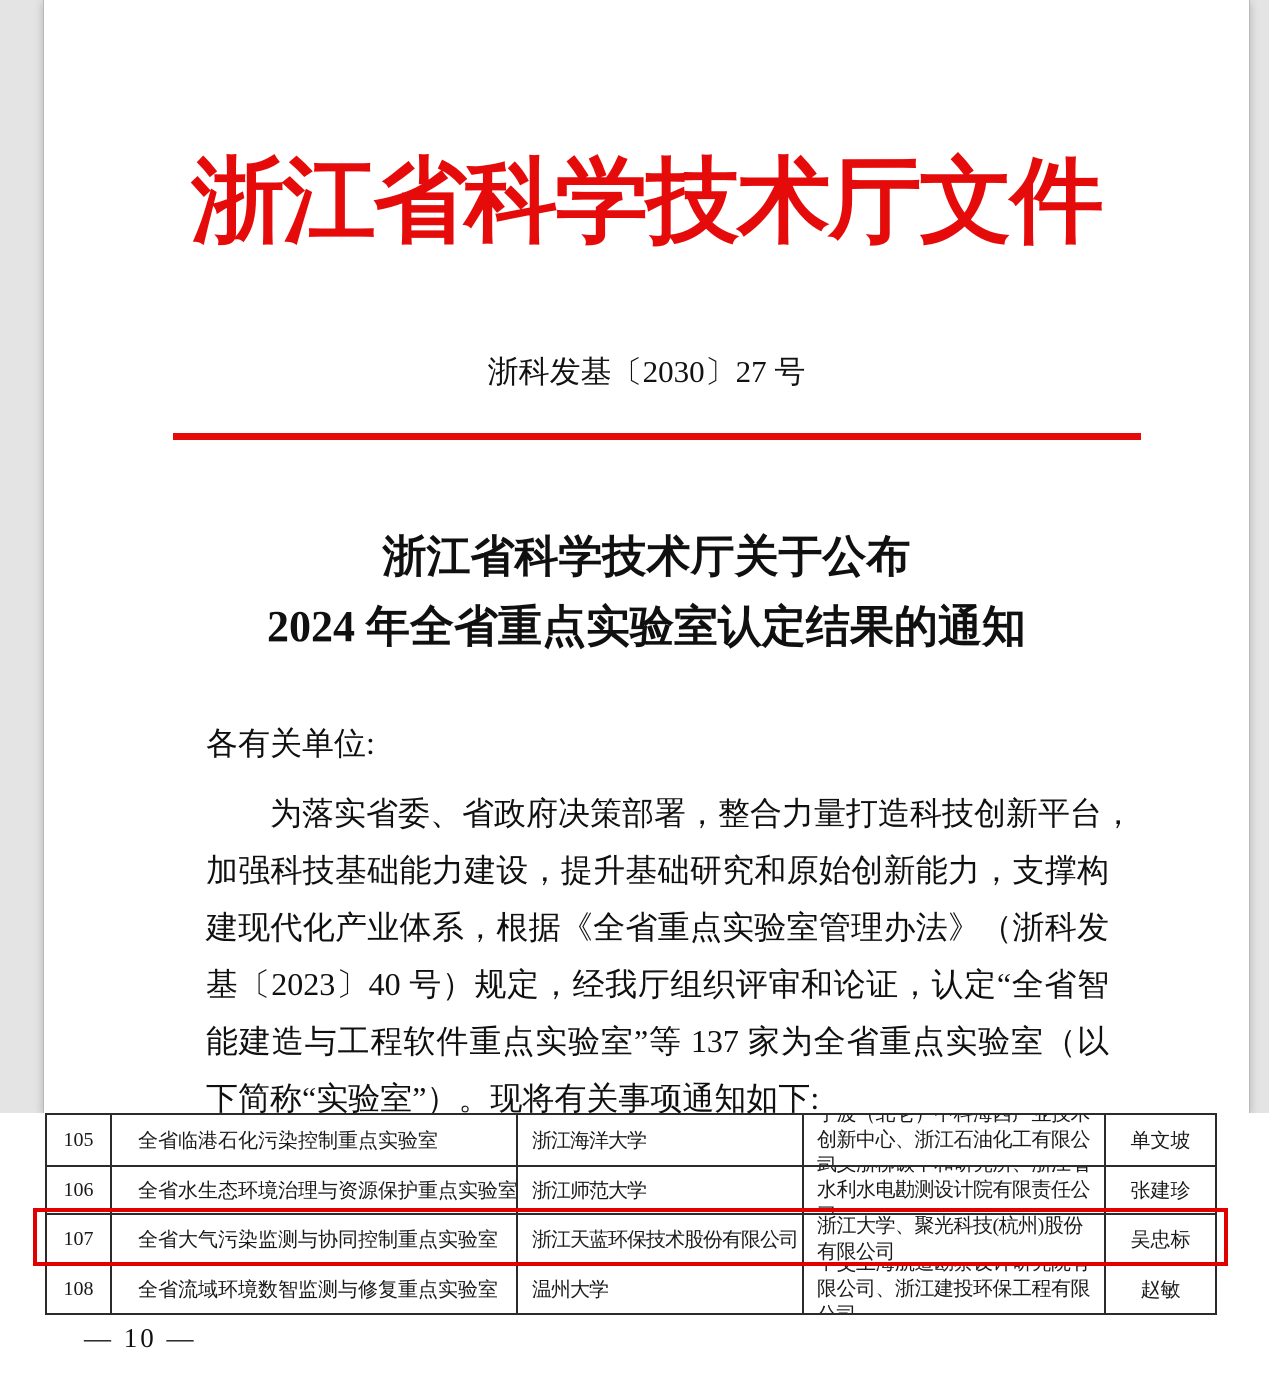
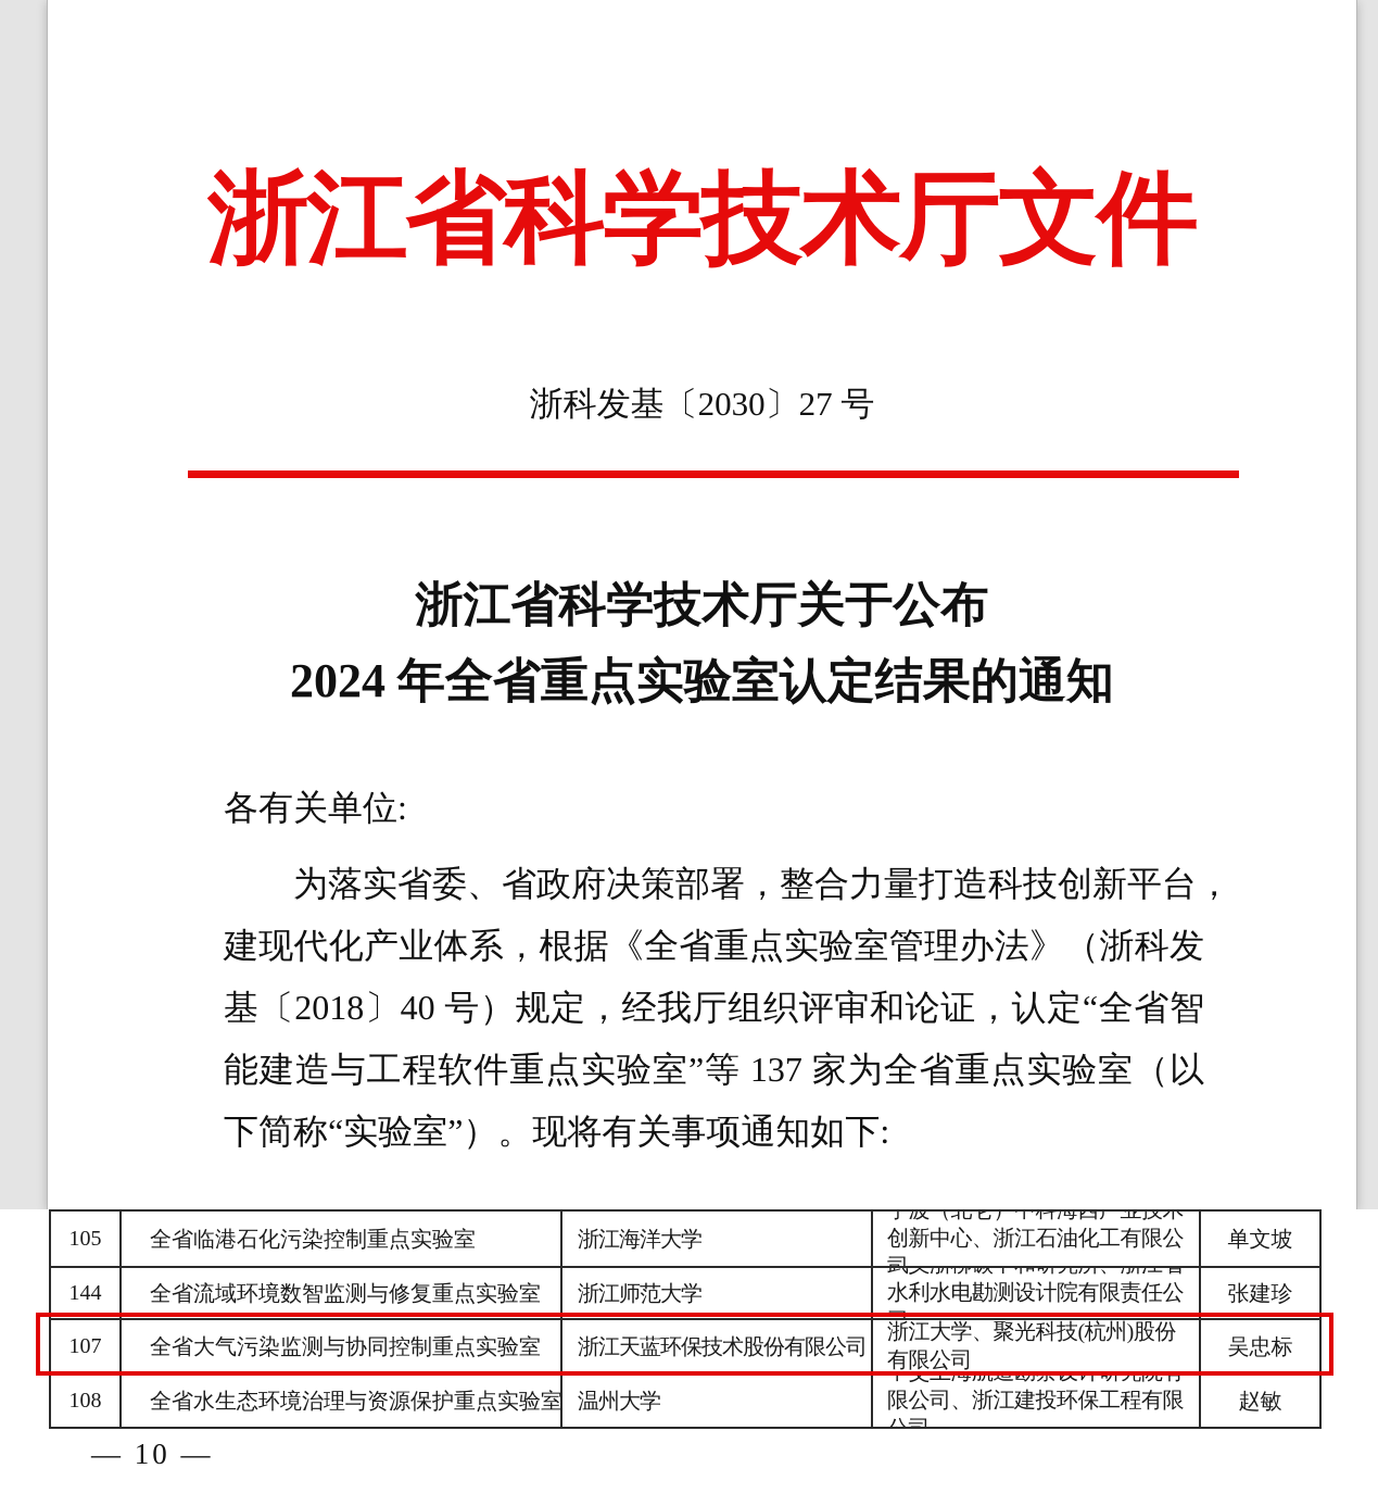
  浙江省科学技术厅文件
  浙科发基〔2030〕27 号
  浙江省科学技术厅关于公布
  2024 年全省重点实验室认定结果的通知
  各有关单位:
  为落实省委、省政府决策部署，整合力量打造科技创新平台，
- 加强科技基础能力建设，提升基础研究和原始创新能力，支撑构
  建现代化产业体系，根据《全省重点实验室管理办法》（浙科发
- 基〔2023〕40 号）规定，经我厅组织评审和论证，认定“全省智
+ 基〔2018〕40 号）规定，经我厅组织评审和论证，认定“全省智
  能建造与工程软件重点实验室”等 137 家为全省重点实验室（以
  下简称“实验室”）。现将有关事项通知如下:
  105
  全省临港石化污染控制重点实验室
  浙江海洋大学
  单文坡
- 106
+ 144
- 全省水生态环境治理与资源保护重点实验室
+ 全省流域环境数智监测与修复重点实验室
  浙江师范大学
  张建珍
  107
  全省大气污染监测与协同控制重点实验室
  浙江天蓝环保技术股份有限公司
  浙江大学、聚光科技(杭州)股份有限公司
  吴忠标
  108
- 全省流域环境数智监测与修复重点实验室
+ 全省水生态环境治理与资源保护重点实验室
  温州大学
  赵敏
  — 10 —
